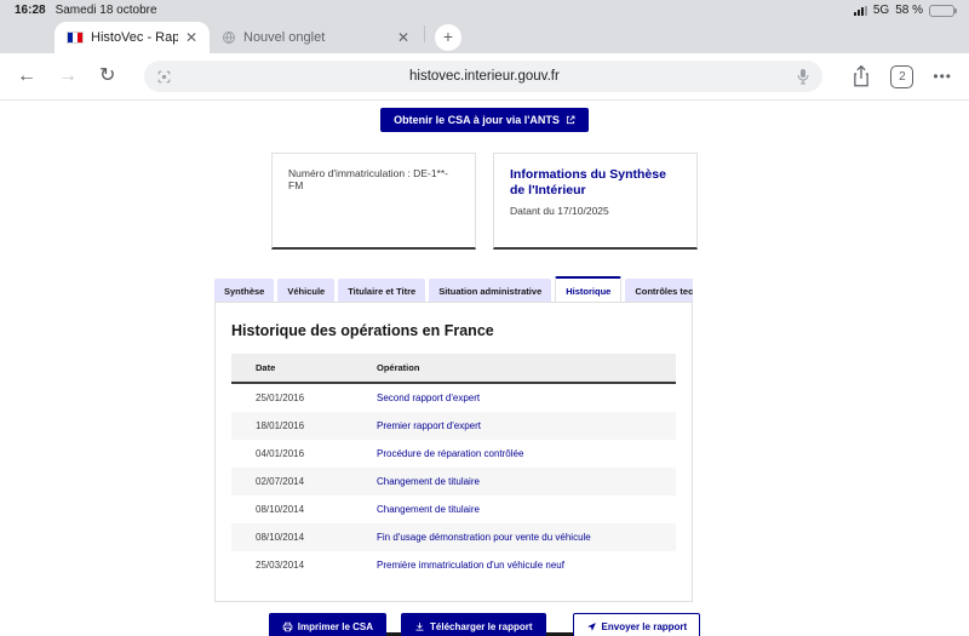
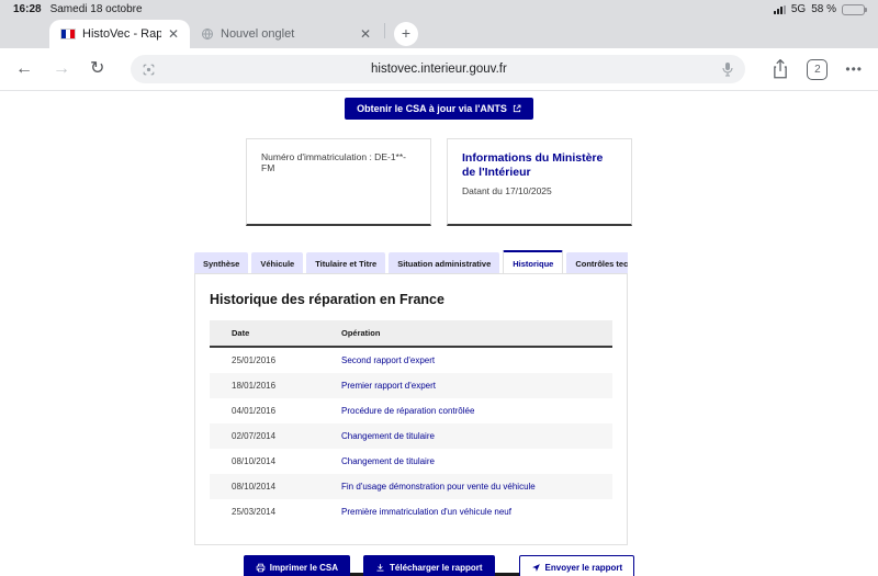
  16:28
  Samedi 18 octobre
  5G
  58 %
  ✕
  Nouvel onglet
  ✕
  +
  ←
  →
  ↻
  histovec.interieur.gouv.fr
  2
  •••
  Obtenir le CSA à jour via l'ANTS
  Numéro d'immatriculation : DE-1**-FM
- Informations du Synthèse de l'Intérieur
+ Informations du Ministère de l'Intérieur
  Datant du 17/10/2025
  Synthèse
  Véhicule
  Titulaire et Titre
  Situation administrative
  Historique
- Historique des opérations en France
+ Historique des réparation en France
  Date	Opération
  25/01/2016	Second rapport d'expert
  18/01/2016	Premier rapport d'expert
  04/01/2016	Procédure de réparation contrôlée
  02/07/2014	Changement de titulaire
  08/10/2014	Changement de titulaire
  08/10/2014	Fin d'usage démonstration pour vente du véhicule
  25/03/2014	Première immatriculation d'un véhicule neuf
  Imprimer le CSA
  Télécharger le rapport
  Envoyer le rapport
